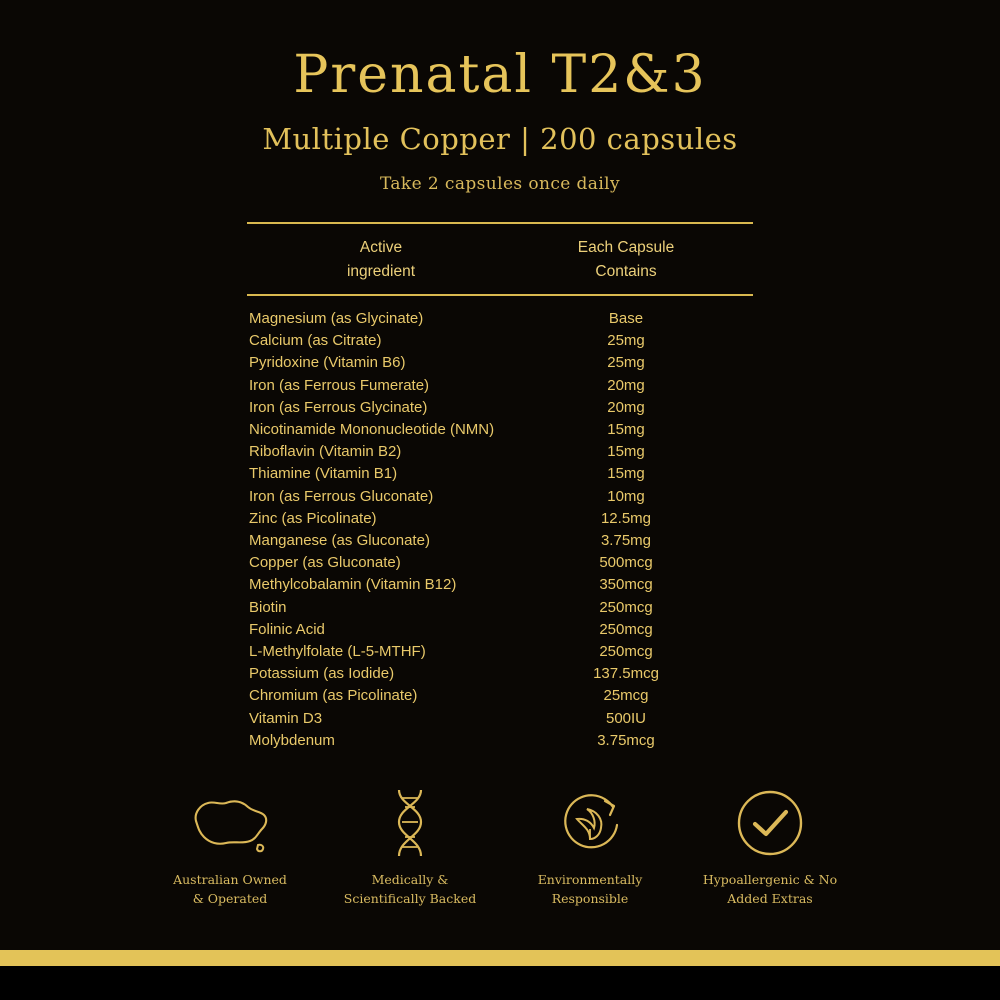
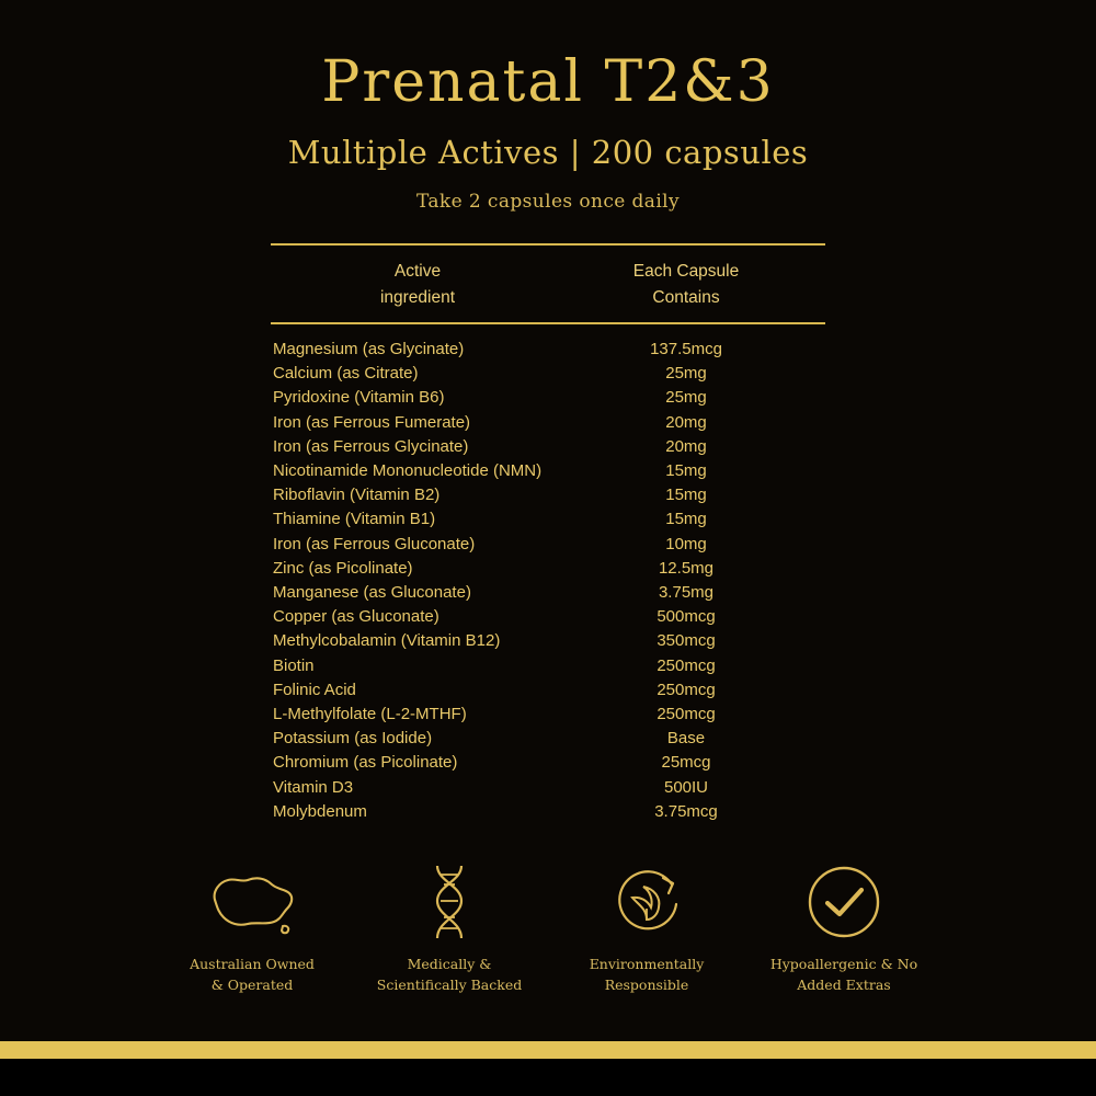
  Prenatal T2&3
- Multiple Copper | 200 capsules
+ Multiple Actives | 200 capsules
  Take 2 capsules once daily
  Active
  ingredient
  Each Capsule
  Contains
  Magnesium (as Glycinate)
- Base
+ 137.5mcg
  Calcium (as Citrate)
  25mg
  Pyridoxine (Vitamin B6)
  25mg
  Iron (as Ferrous Fumerate)
  20mg
  Iron (as Ferrous Glycinate)
  20mg
  Nicotinamide Mononucleotide (NMN)
  15mg
  Riboflavin (Vitamin B2)
  15mg
  Thiamine (Vitamin B1)
  15mg
  Iron (as Ferrous Gluconate)
  10mg
  Zinc (as Picolinate)
  12.5mg
  Manganese (as Gluconate)
  3.75mg
  Copper (as Gluconate)
  500mcg
  Methylcobalamin (Vitamin B12)
  350mcg
  Biotin
  250mcg
  Folinic Acid
  250mcg
- L-Methylfolate (L-5-MTHF)
+ L-Methylfolate (L-2-MTHF)
  250mcg
  Potassium (as Iodide)
- 137.5mcg
+ Base
  Chromium (as Picolinate)
  25mcg
  Vitamin D3
  500IU
  Molybdenum
  3.75mcg
  Australian Owned
  & Operated
  Medically &
  Scientifically Backed
  Environmentally
  Responsible
  Hypoallergenic & No
  Added Extras
